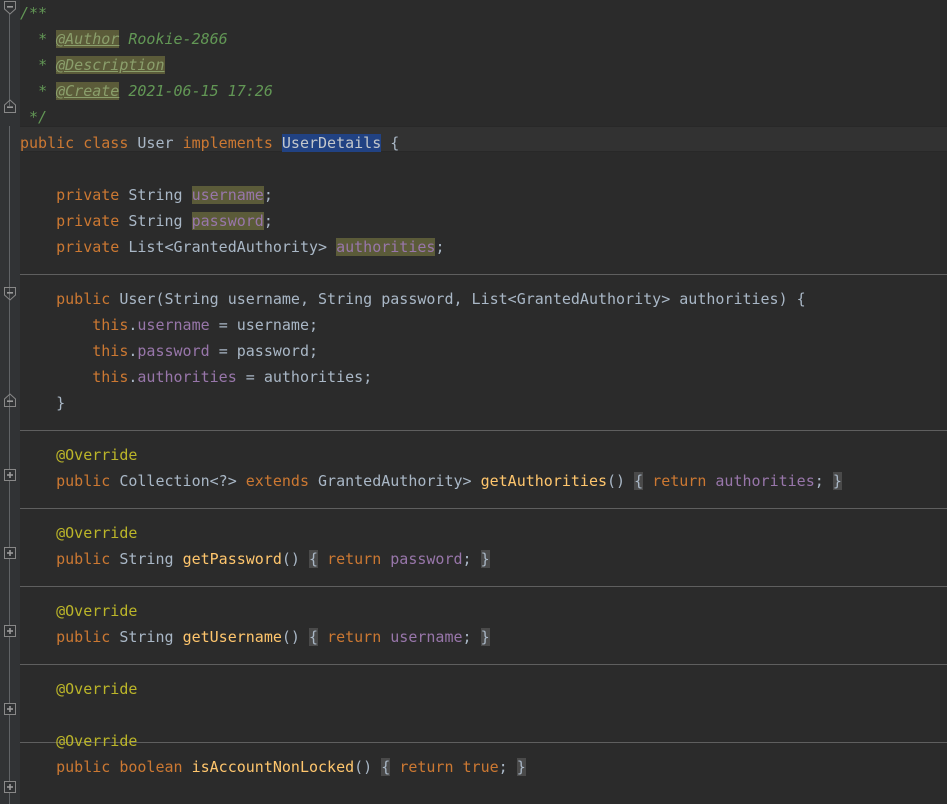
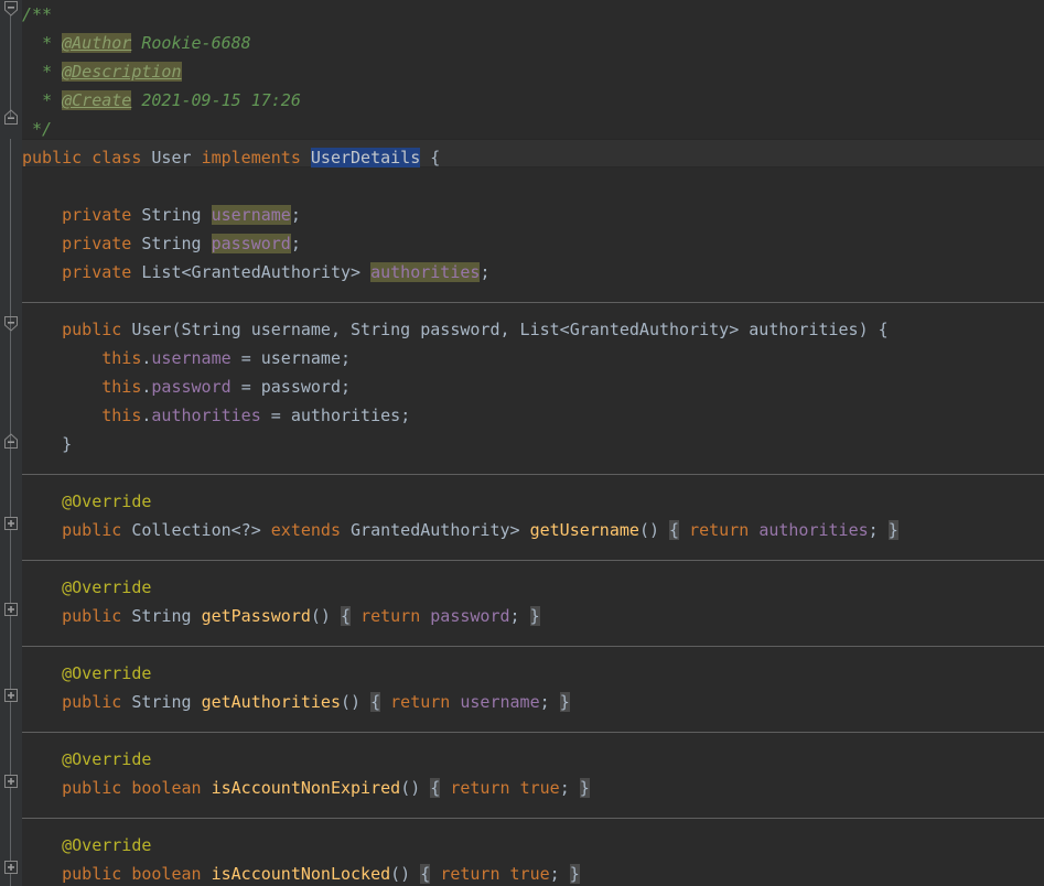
  /**
- * @Author Rookie-2866
+ * @Author Rookie-6688
  * @Description
- * @Create 2021-06-15 17:26
+ * @Create 2021-09-15 17:26
  */
  public class User implements UserDetails {
  private String username;
  private String password;
  private List<GrantedAuthority> authorities;
  public User(String username, String password, List<GrantedAuthority> authorities) {
  this.username = username;
  this.password = password;
  this.authorities = authorities;
  }
  @Override
- public Collection<?> extends GrantedAuthority> getAuthorities() { return authorities; }
+ public Collection<?> extends GrantedAuthority> getUsername() { return authorities; }
  @Override
  public String getPassword() { return password; }
  @Override
- public String getUsername() { return username; }
+ public String getAuthorities() { return username; }
  @Override
+ public boolean isAccountNonExpired() { return true; }
  @Override
  public boolean isAccountNonLocked() { return true; }
